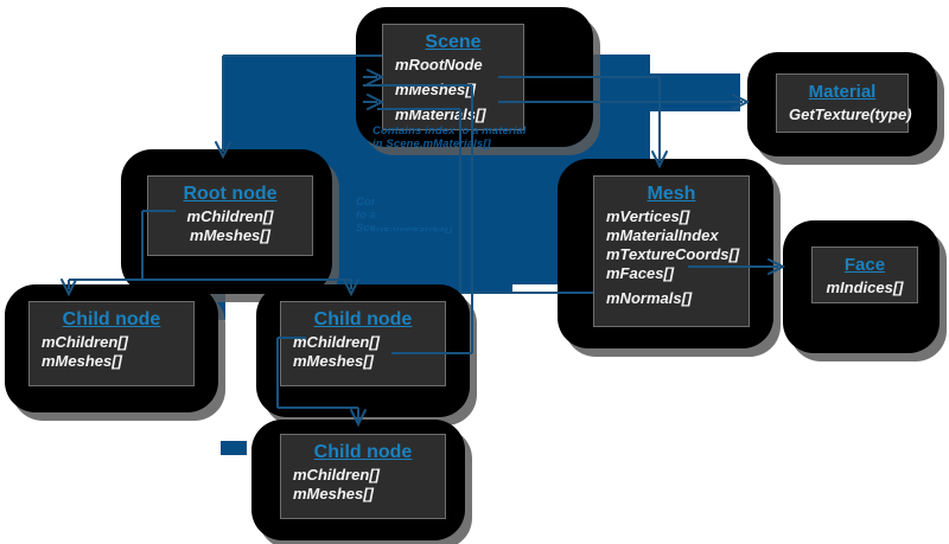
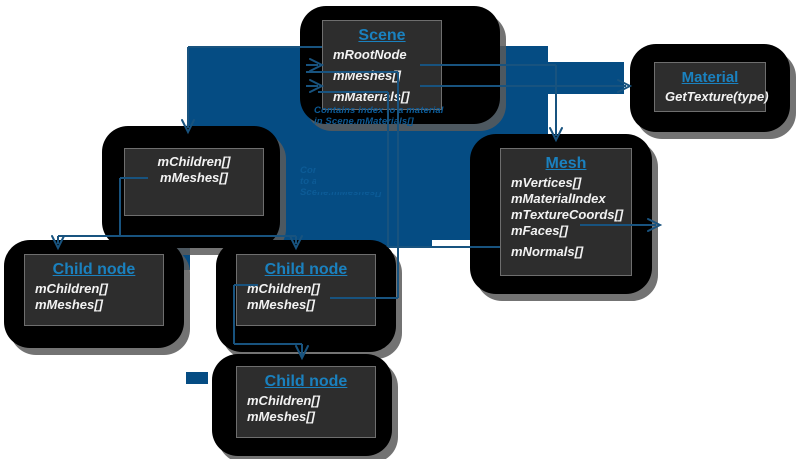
  Scene
  mRootNode
  mMeshes[
  mMaterial[]
  Material
  GetTexture(typ
  Mesh
  mVertices[]
  mMaterialIndex
  mTextureCoords[
  mFaces[]
  mNormals[]
- Face
- mIndices[]
- Root node
  mChildren[]
  mMeshes[]
  Child node
  mChildren[]
  mMeshes[]
  Child node
  mChildren[]
  mMeshes[]
  Child node
  mChildren[]
  mMeshes[]
  Contains indexo a material
  in Scene.mMaterials[]
